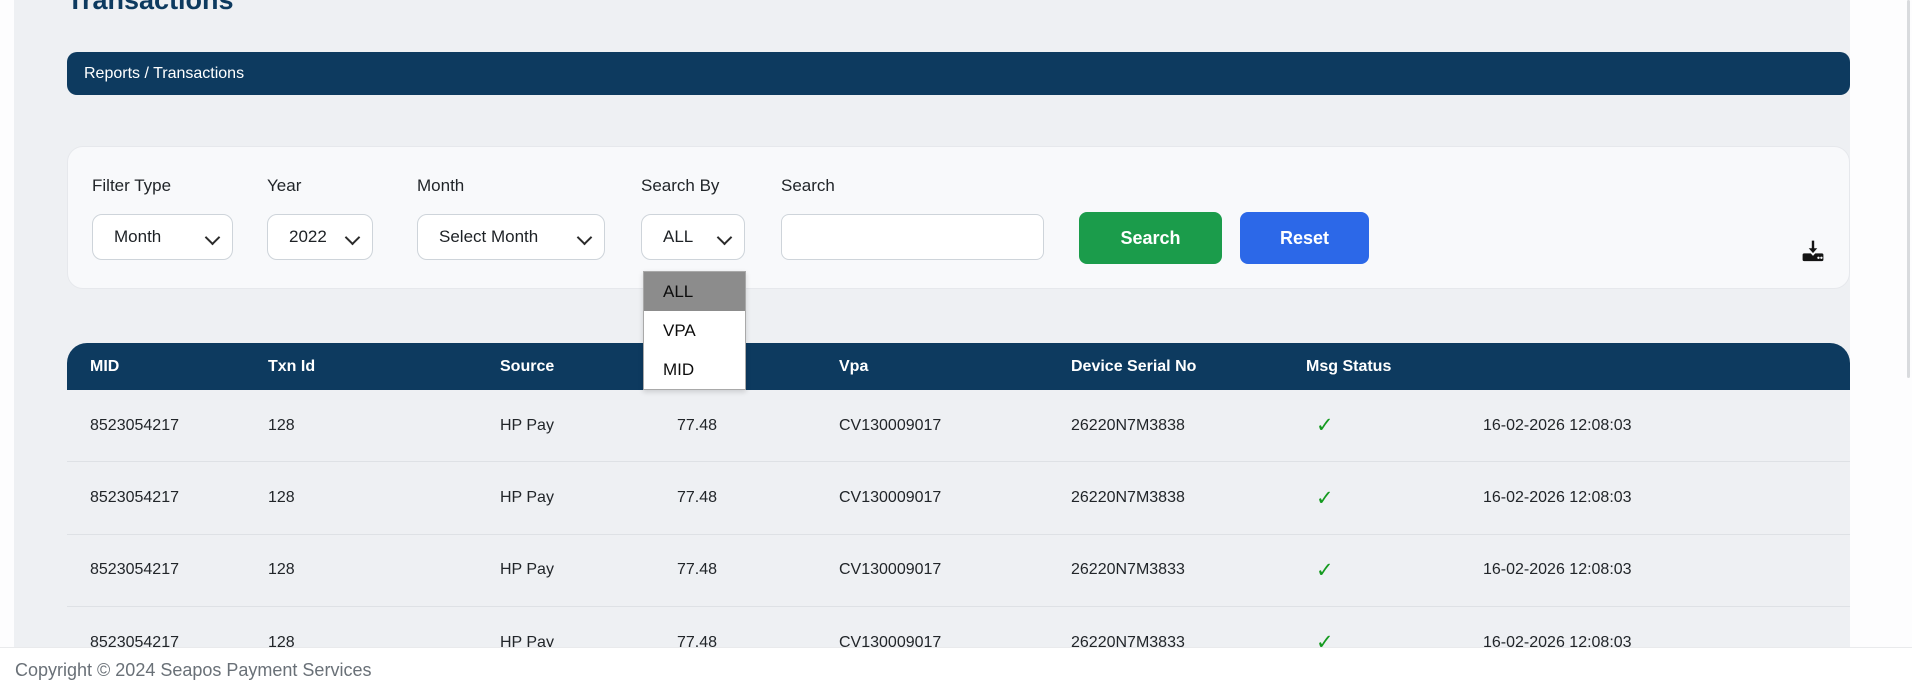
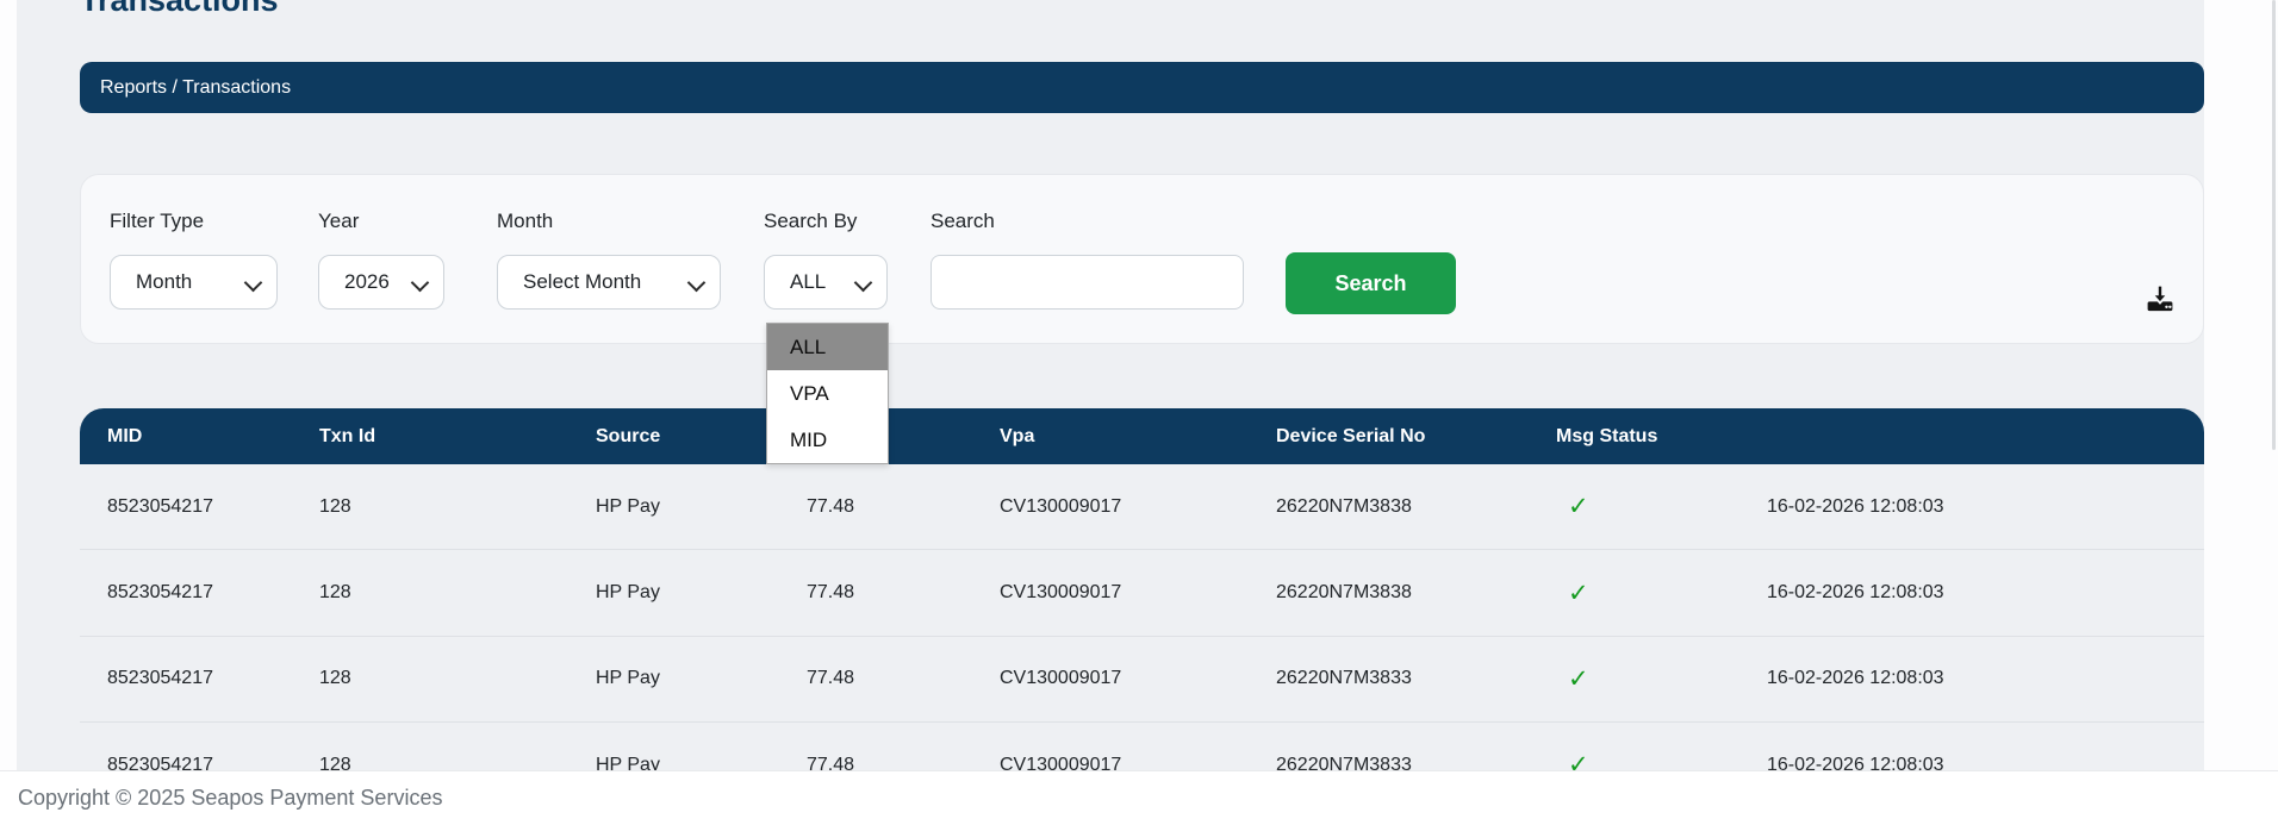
  Transactions
  Reports / Transactions
  Filter Type
  Year
  Month
  Search By
  Search
  Month
- 2022
+ 2026
  Select Month
  ALL
  Search
- Reset
  ALL
  VPA
  MID
  MID
  Txn Id
  Source
  Vpa
  Device Serial No
  Msg Status
  8523054217
  128
  HP Pay
  77.48
  CV130009017
  26220N7M3838
  ✓
  16-02-2026 12:08:03
  8523054217
  128
  HP Pay
  77.48
  CV130009017
  26220N7M3838
  ✓
  16-02-2026 12:08:03
  8523054217
  128
  HP Pay
  77.48
  CV130009017
  26220N7M3833
  ✓
  16-02-2026 12:08:03
  8523054217
  128
  HP Pay
  77.48
  CV130009017
  26220N7M3833
  ✓
  16-02-2026 12:08:03
- Copyright © 2024 Seapos Payment Services
+ Copyright © 2025 Seapos Payment Services
